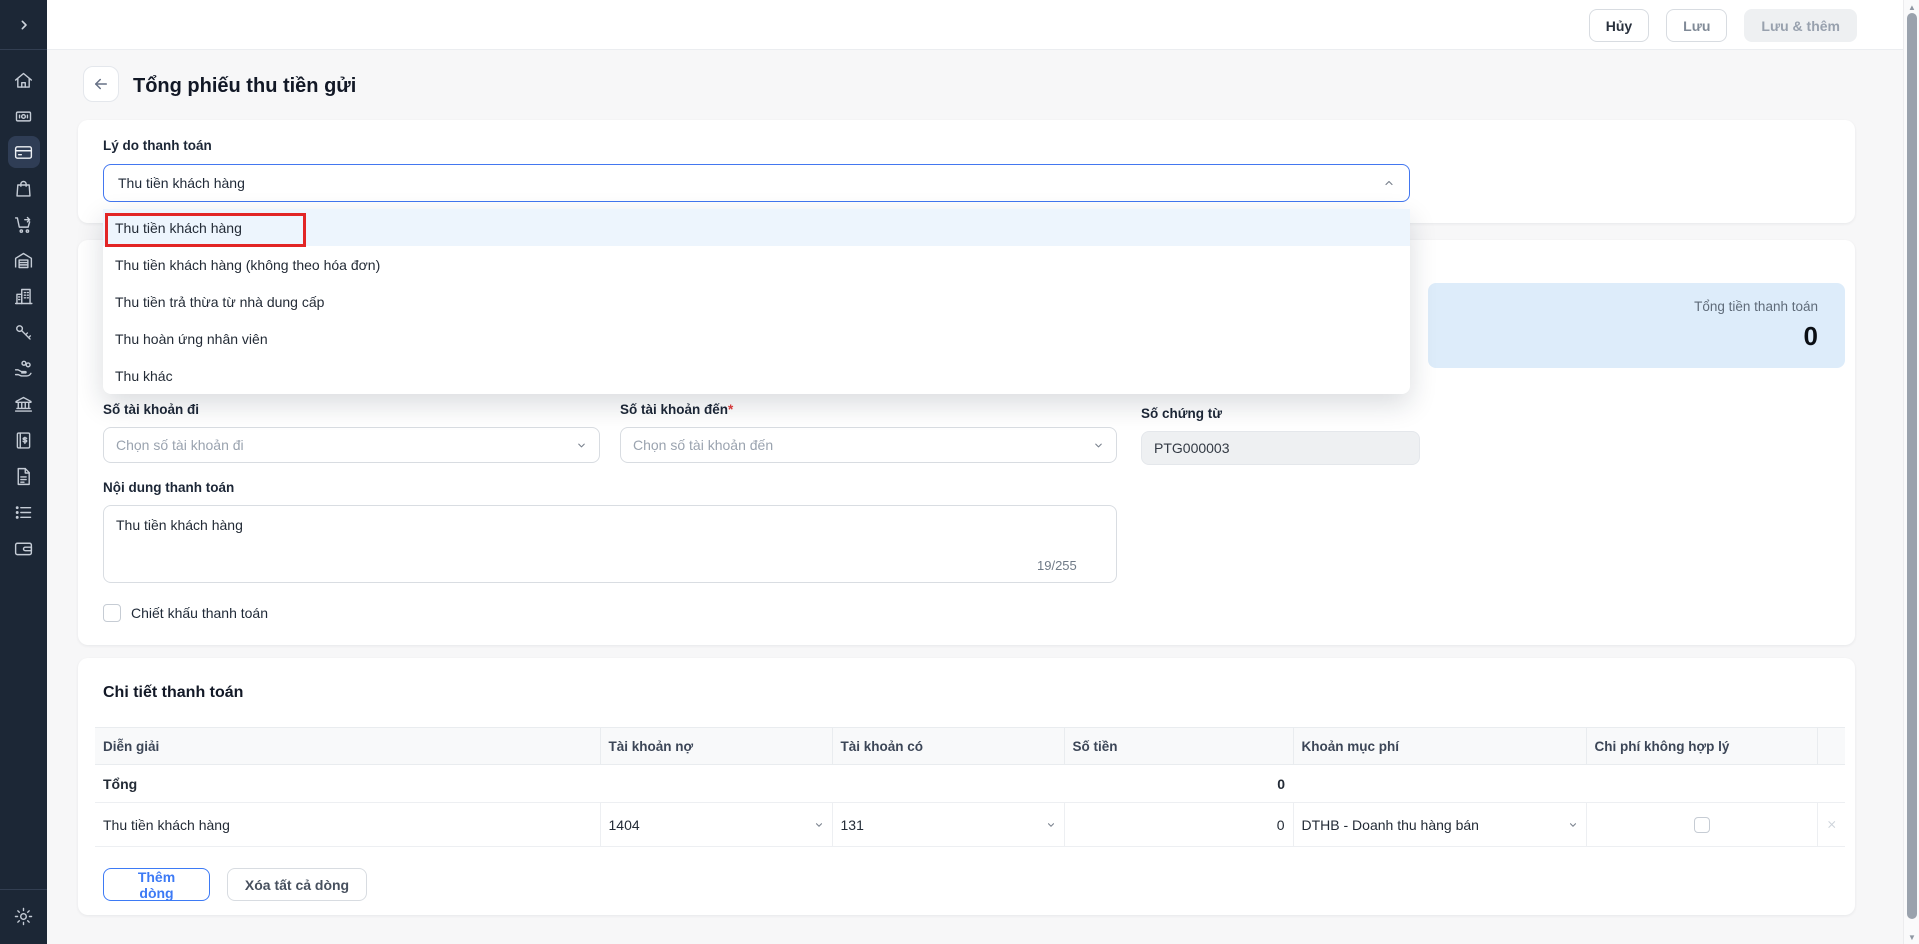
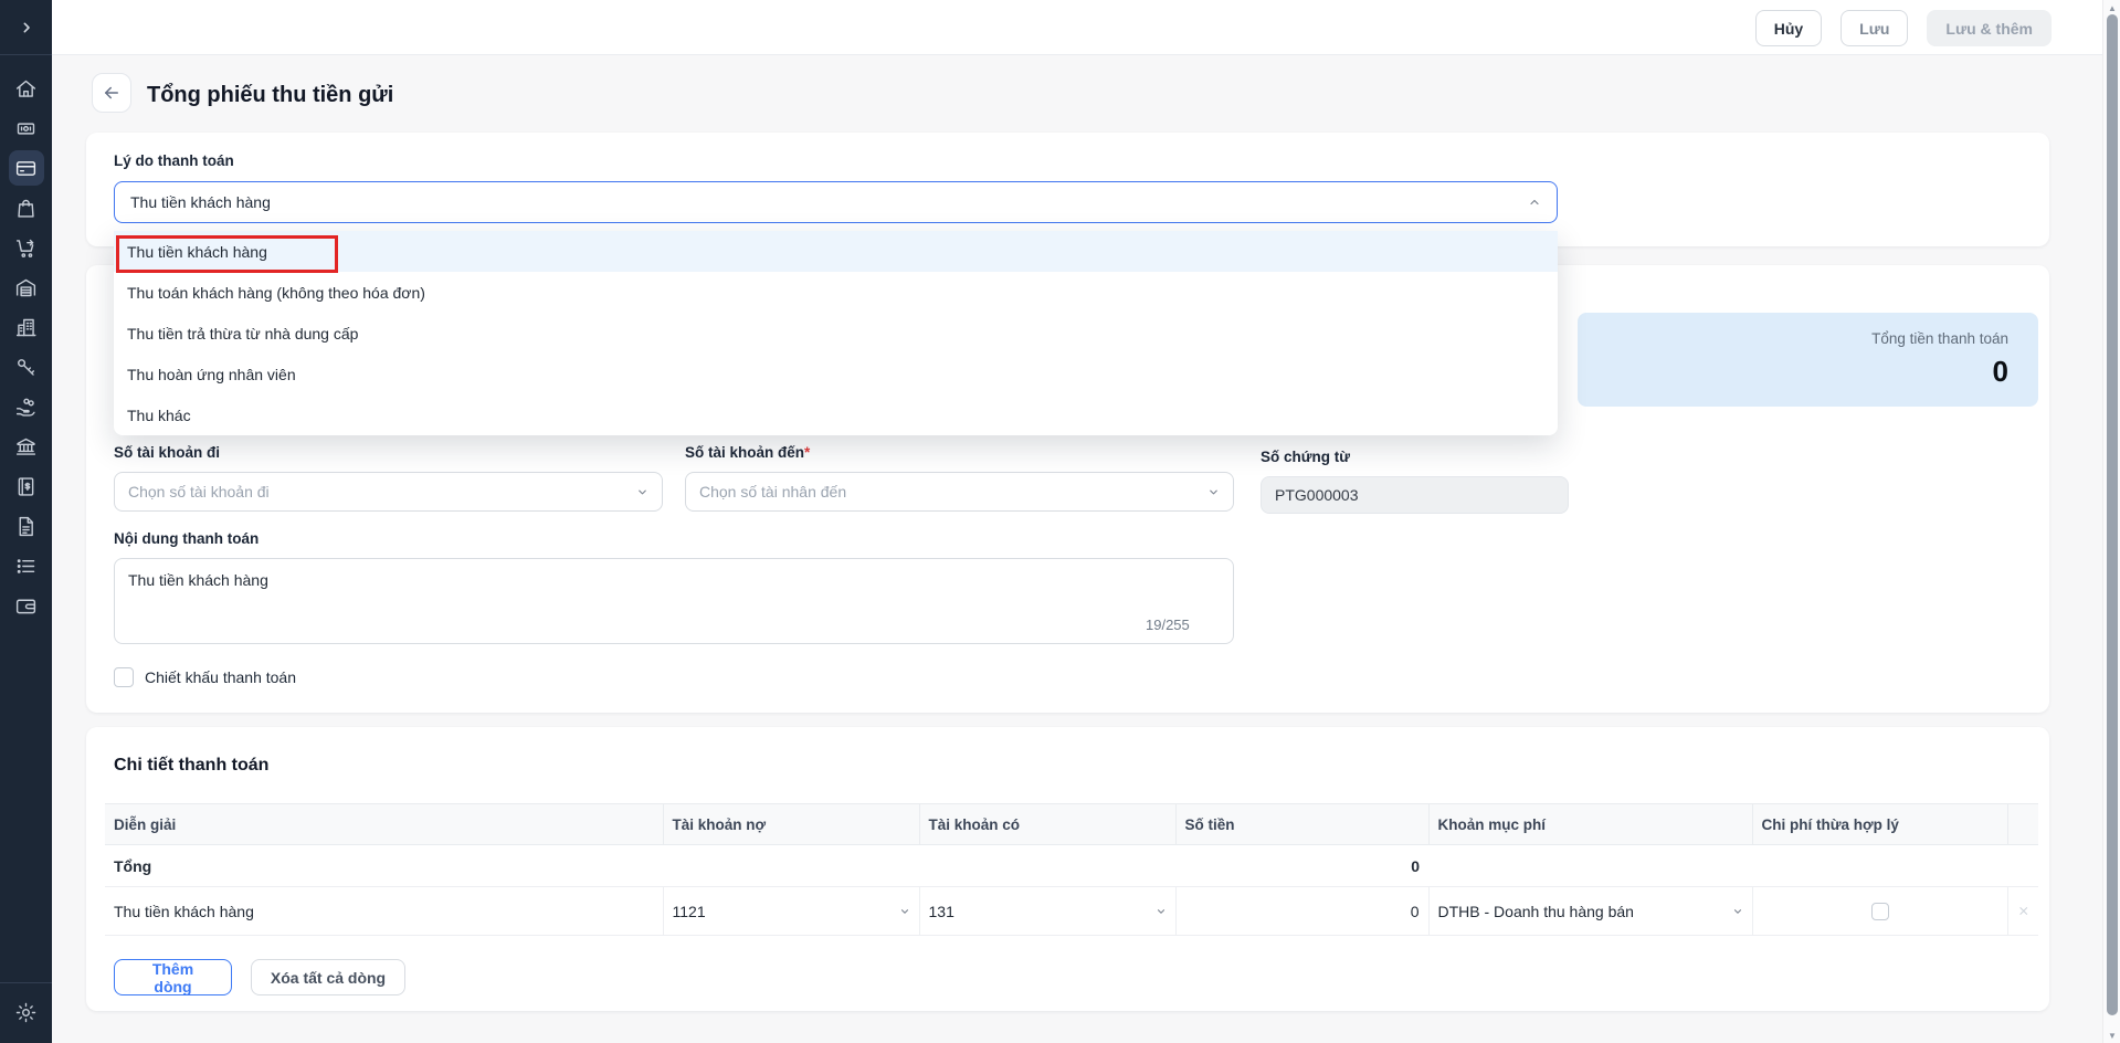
  Hủy
  Lưu
  Lưu & thêm
  Tổng phiếu thu tiền gửi
  Lý do thanh toán
  Thu tiền khách hàng
  Thu tiền khách hàng
- Thu tiền khách hàng (không theo hóa đơn)
+ Thu toán khách hàng (không theo hóa đơn)
  Thu tiền trả thừa từ nhà dung cấp
  Thu hoàn ứng nhân viên
  Thu khác
  Tổng tiền thanh toán
  0
  Số tài khoản đi
  Số tài khoản đến*
  Số chứng từ
  Chọn số tài khoản đi
- Chọn số tài khoản đến
+ Chọn số tài nhân đến
  PTG000003
  Nội dung thanh toán
  Thu tiền khách hàng
  19/255
  Chiết khấu thanh toán
  Chi tiết thanh toán
- Diễn giải	Tài khoản nợ	Tài khoản có	Số tiền	Khoản mục phí	Chi phí không hợp lý
+ Diễn giải	Tài khoản nợ	Tài khoản có	Số tiền	Khoản mục phí	Chi phí thừa hợp lý
  Tổng			0
- Thu tiền khách hàng	1404	131	0	DTHB - Doanh thu hàng bán
+ Thu tiền khách hàng	1121	131	0	DTHB - Doanh thu hàng bán
  Thêm dòng
  Xóa tất cả dòng
  ▲
  ▼
